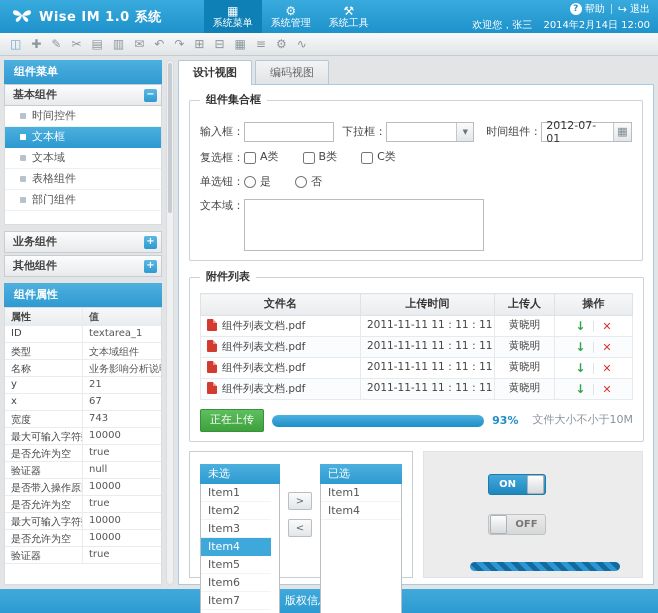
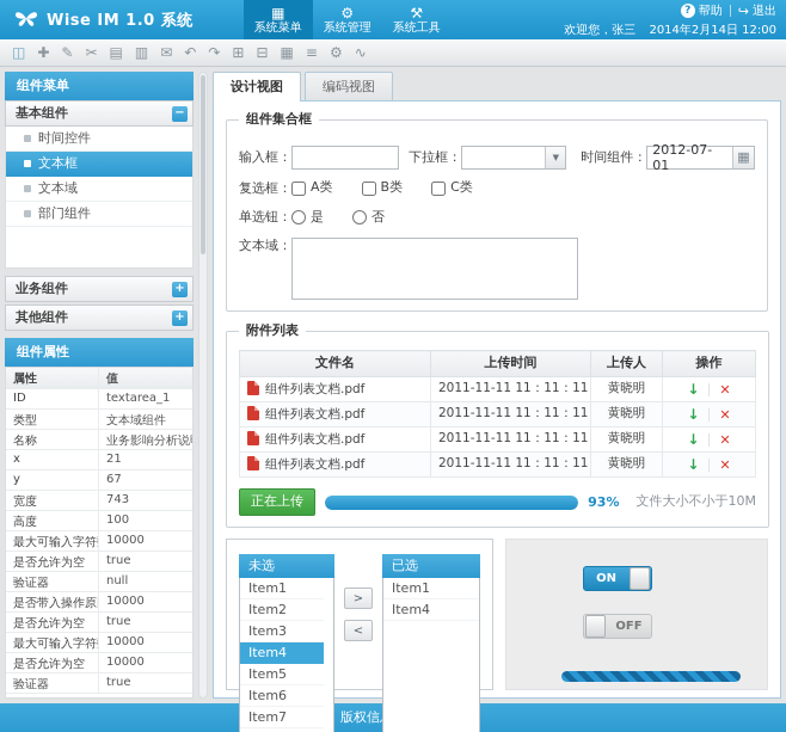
  Wise IM 1.0 系统
  ▦
  系统菜单
  ⚙
  系统管理
  ⚒
  系统工具
  ?
  帮助
  ↪
  退出
  欢迎您，张三 2014年2月14日 12:00
  ◫
  ✚
  ✎
  ✂
  ▤
  ▥
  ✉
  ↶
  ↷
  ⊞
  ⊟
  ▦
  ≡
  ⚙
  ∿
  组件菜单
  基本组件
  −
  时间控件
  文本框
  文本域
- 表格组件
  部门组件
  业务组件
  +
  其他组件
  +
  组件属性
  属性
  值
  ID
  textarea_1
  类型
  文本域组件
  名称
  业务影响分析说
- y
+ x
  21
- x
+ y
  67
  宽度
  743
+ 高度
+ 100
  最大可输入字符
  10000
  是否允许为空
  true
  验证器
  null
  是否带入操作原
  10000
  是否允许为空
  true
  最大可输入字符
  10000
  是否允许为空
  10000
  验证器
  true
  设计视图
  编码视图
  组件集合框
  输入框：
  下拉框：
  ▼
  时间组件：
  2012-07-01
  ▦
  复选框：
  A类
  B类
  C类
  单选钮：
  是
  否
  文本域：
  附件列表
  文件名	上传时间	上传人	操作
  组件列表文档.pdf	2011-11-11 11：11：11	黄晓明	↓ ✕
  组件列表文档.pdf	2011-11-11 11：11：11	黄晓明	↓ ✕
  组件列表文档.pdf	2011-11-11 11：11：11	黄晓明	↓ ✕
  组件列表文档.pdf	2011-11-11 11：11：11	黄晓明	↓ ✕
  正在上传
  93%
  文件大小不小于10M
  未选
  Item1
  Item2
  Item3
  Item4
  Item5
  Item6
  Item7
  >
  <
  已选
  Item1
  Item4
  ON
  OFF
